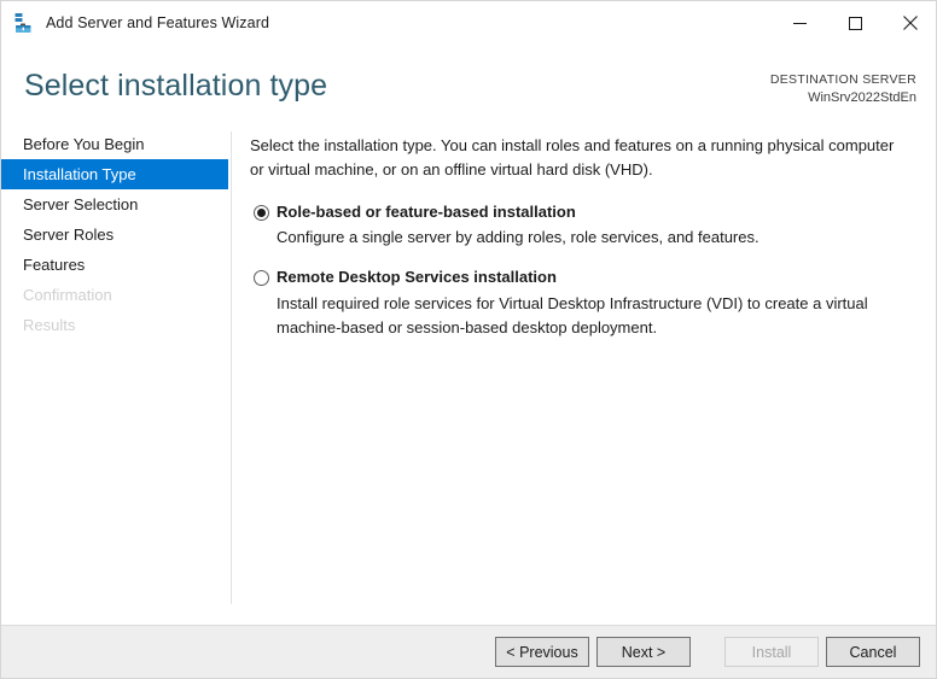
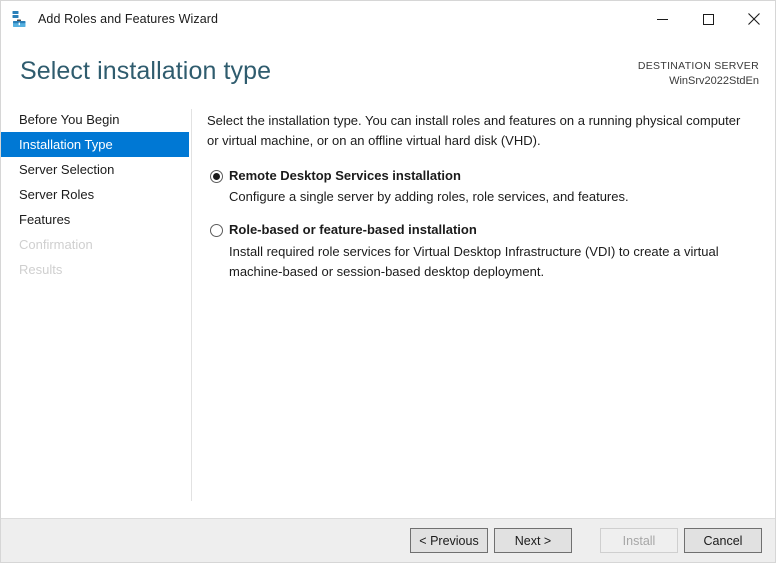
- Add Server and Features Wizard
+ Add Roles and Features Wizard
  Select installation type
  DESTINATION SERVER
  WinSrv2022StdEn
  Before You Begin
  Installation Type
  Server Selection
  Server Roles
  Features
  Confirmation
  Results
  Select the installation type. You can install roles and features on a running physical computer or virtual machine, or on an offline virtual hard disk (VHD).
- Role-based or feature-based installation
+ Remote Desktop Services installation
  Configure a single server by adding roles, role services, and features.
- Remote Desktop Services installation
+ Role-based or feature-based installation
  Install required role services for Virtual Desktop Infrastructure (VDI) to create a virtual machine-based or session-based desktop deployment.
  < Previous
  Next >
  Install
  Cancel
